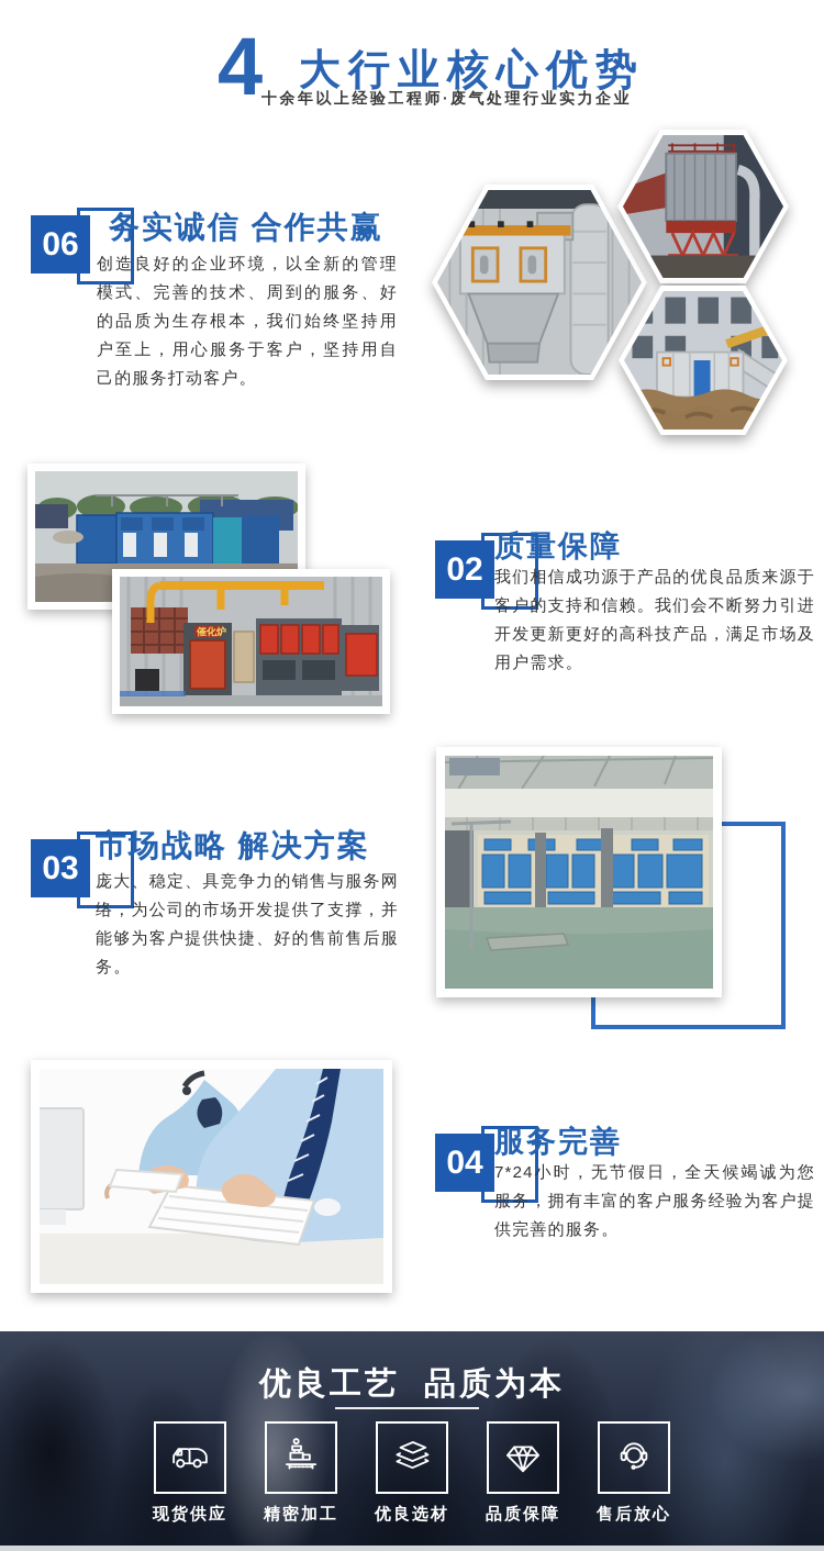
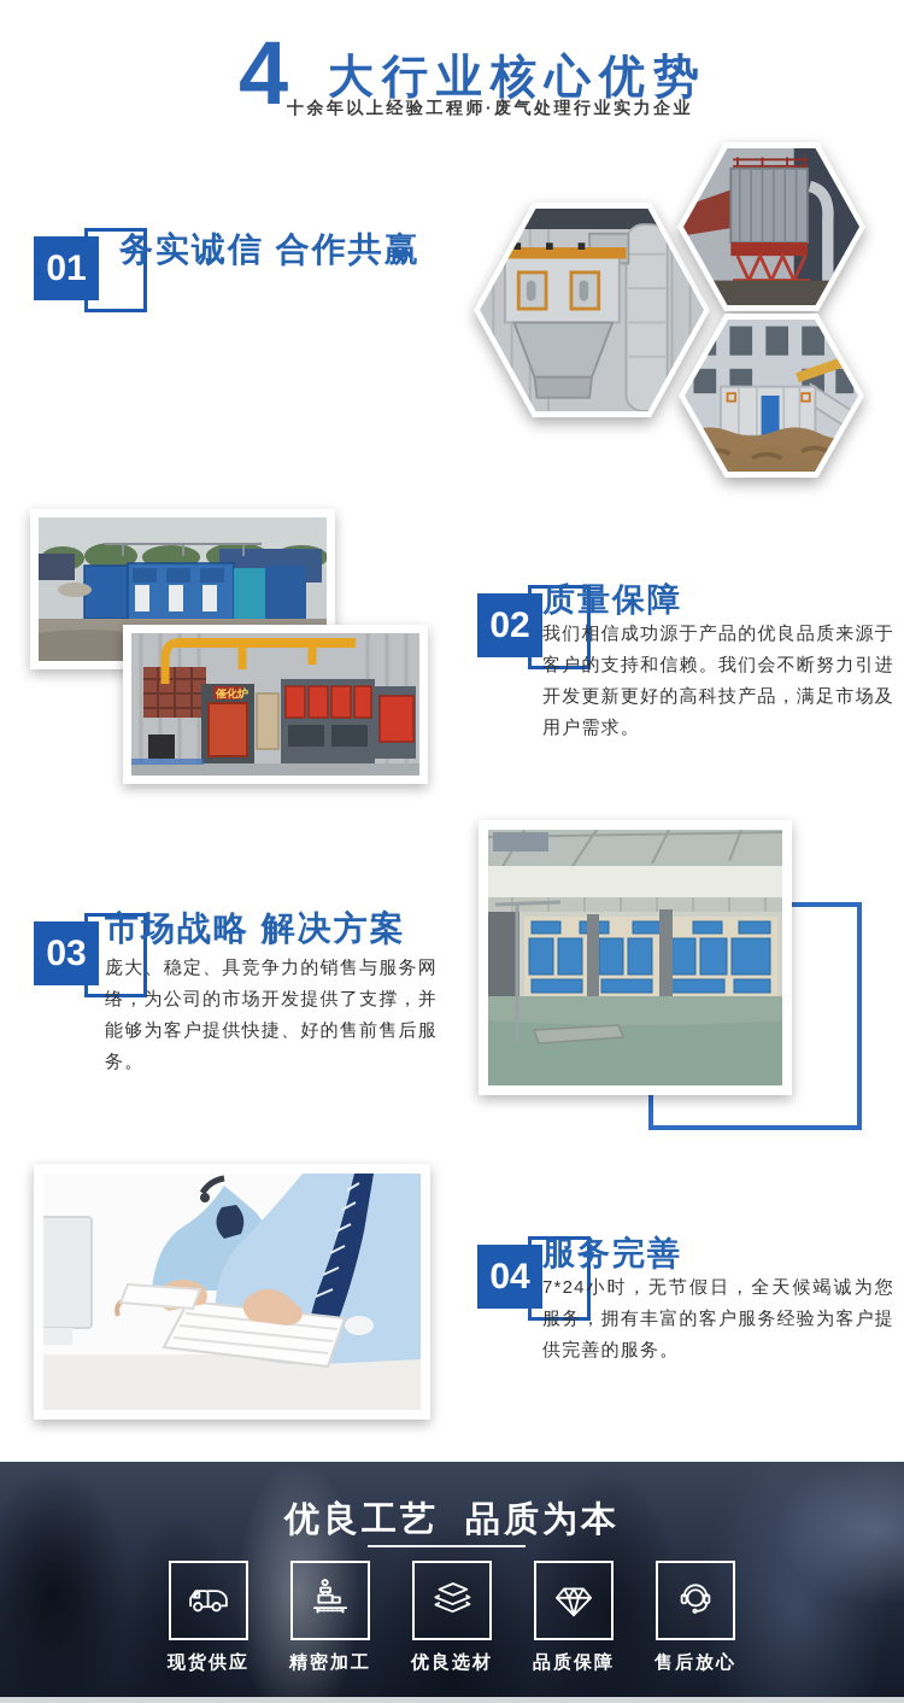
  4
  大行业核心优势
  十余年以上经验工程师·废气处理行业实力企业
- 06
+ 01
  务实诚信 合作共赢
- 创造良好的企业环境，以全新的管理模式、完善的技术、周到的服务、好的品质为生存根本，我们始终坚持用户至上，用心服务于客户，坚持用自己的服务打动客户。
  催化炉
  02
  质量保障
  我们相信成功源于产品的优良品质来源于客户的支持和信赖。我们会不断努力引进开发更新更好的高科技产品，满足市场及用户需求。
  03
  市场战略 解决方案
  庞大、稳定、具竞争力的销售与服务网络，为公司的市场开发提供了支撑，并能够为客户提供快捷、好的售前售后服务。
  04
  服务完善
  7*24小时，无节假日，全天候竭诚为您服务，拥有丰富的客户服务经验为客户提供完善的服务。
  优良工艺 品质为本
  现货供应
  精密加工
  优良选材
  品质保障
  售后放心
